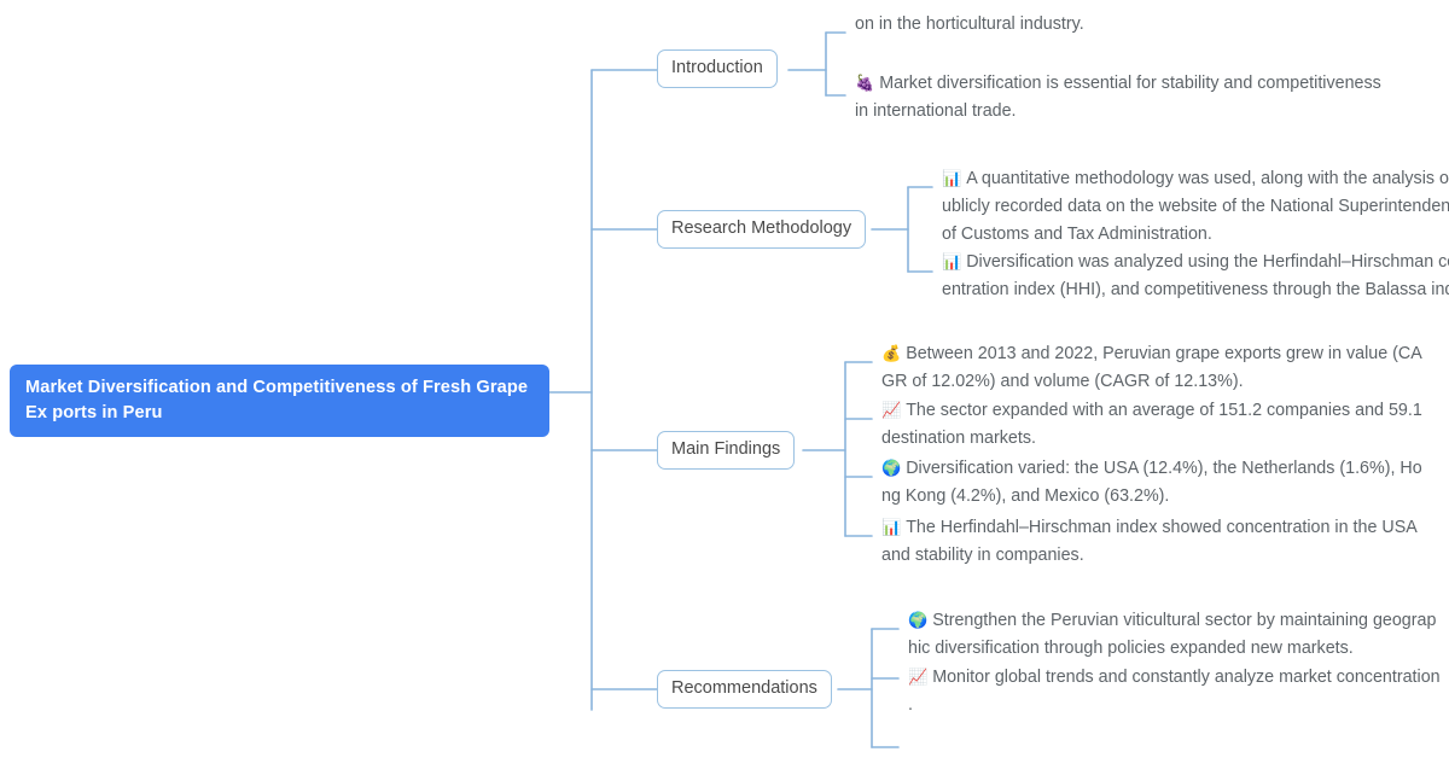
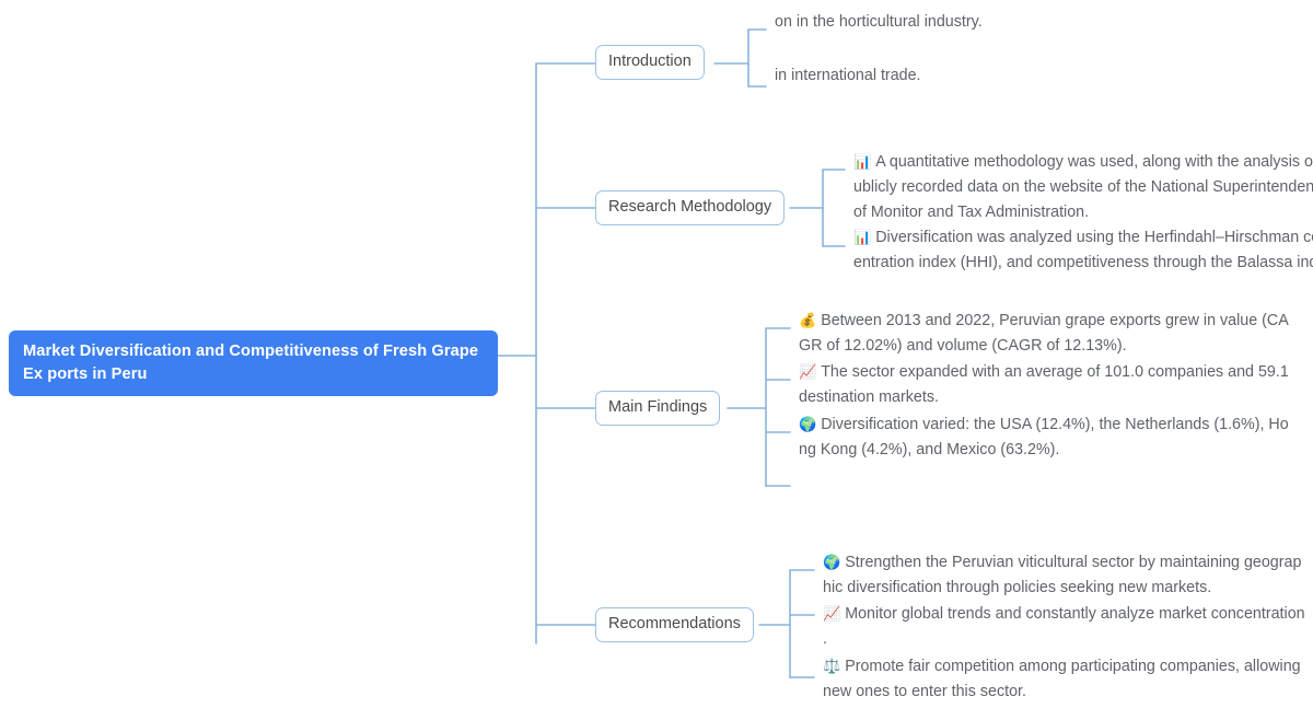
  Market Diversification and Competitiveness of Fresh Grape Ex ports in Peru
  Introduction
  Research Methodology
  Main Findings
  Recommendations
  on in the horticultural industry.
- 🍇 Market diversification is essential for stability and competitiveness
  in international trade.
  📊 A quantitative methodology was used, along with the analysis o
  ublicly recorded data on the website of the National Superintenden
- of Customs and Tax Administration.
+ of Monitor and Tax Administration.
  📊 Diversification was analyzed using the Herfindahl–Hirschman c
  entration index (HHI), and competitiveness through the Balassa in
  💰 Between 2013 and 2022, Peruvian grape exports grew in value (CA
  GR of 12.02%) and volume (CAGR of 12.13%).
- 📈 The sector expanded with an average of 151.2 companies and 59.1
+ 📈 The sector expanded with an average of 101.0 companies and 59.1
  destination markets.
  🌍 Diversification varied: the USA (12.4%), the Netherlands (1.6%), Ho
  ng Kong (4.2%), and Mexico (63.2%).
- 📊 The Herfindahl–Hirschman index showed concentration in the USA
- and stability in companies.
  🌍 Strengthen the Peruvian viticultural sector by maintaining geograp
- hic diversification through policies expanded new markets.
+ hic diversification through policies seeking new markets.
  📈 Monitor global trends and constantly analyze market concentration
  .
+ ⚖️ Promote fair competition among participating companies, allowing
+ new ones to enter this sector.
